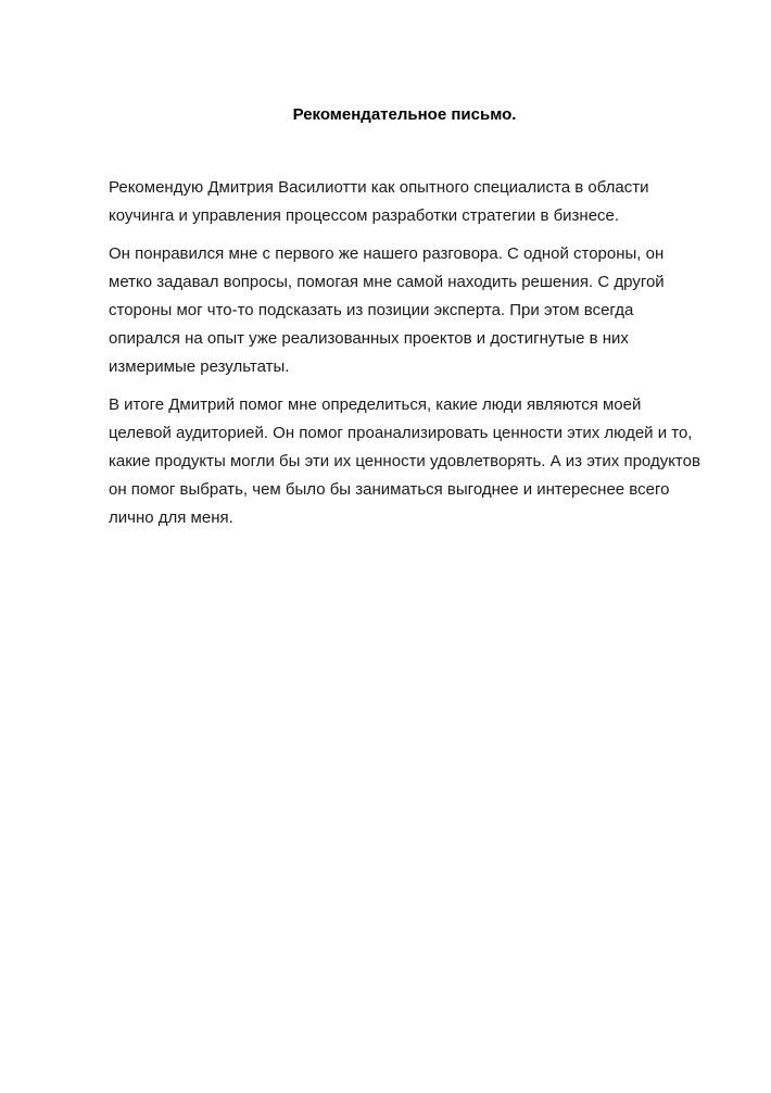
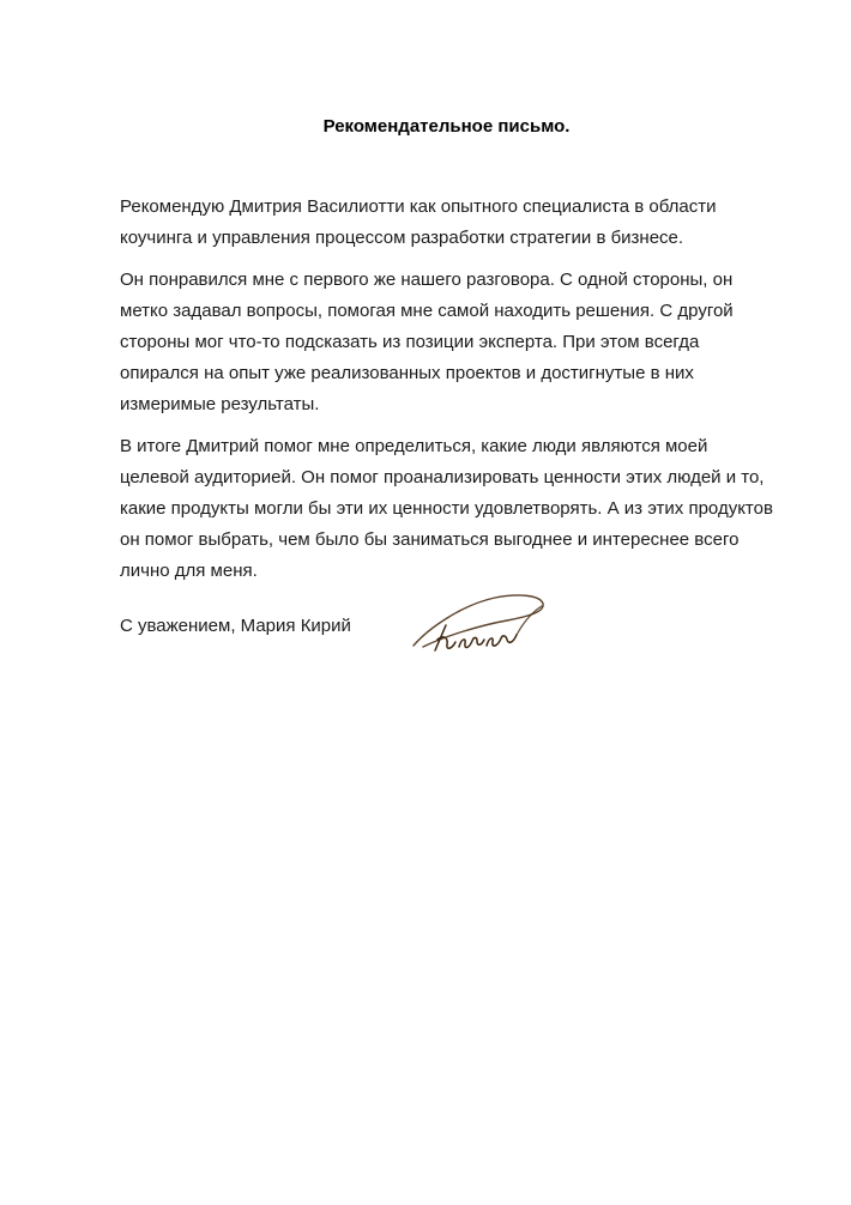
  Рекомендательное письмо.
  Рекомендую Дмитрия Василиотти как опытного специалиста в области коучинга и управления процессом разработки стратегии в бизнесе.
  Он понравился мне с первого же нашего разговора. С одной стороны, он метко задавал вопросы, помогая мне самой находить решения. С другой стороны мог что-то подсказать из позиции эксперта. При этом всегда опирался на опыт уже реализованных проектов и достигнутые в них измеримые результаты.
  В итоге Дмитрий помог мне определиться, какие люди являются моей целевой аудиторией. Он помог проанализировать ценности этих людей и то, какие продукты могли бы эти их ценности удовлетворять. А из этих продуктов он помог выбрать, чем было бы заниматься выгоднее и интереснее всего лично для меня.
+ С уважением, Мария Кирий
